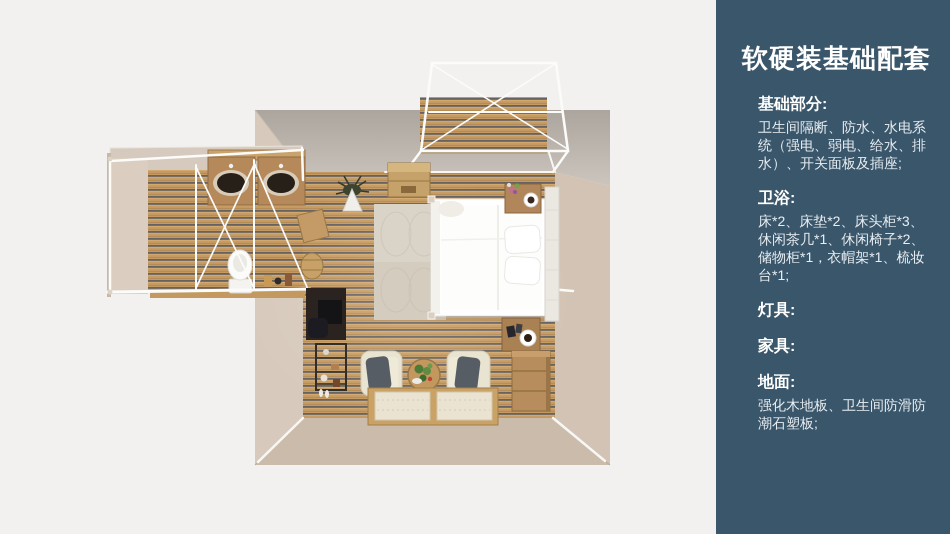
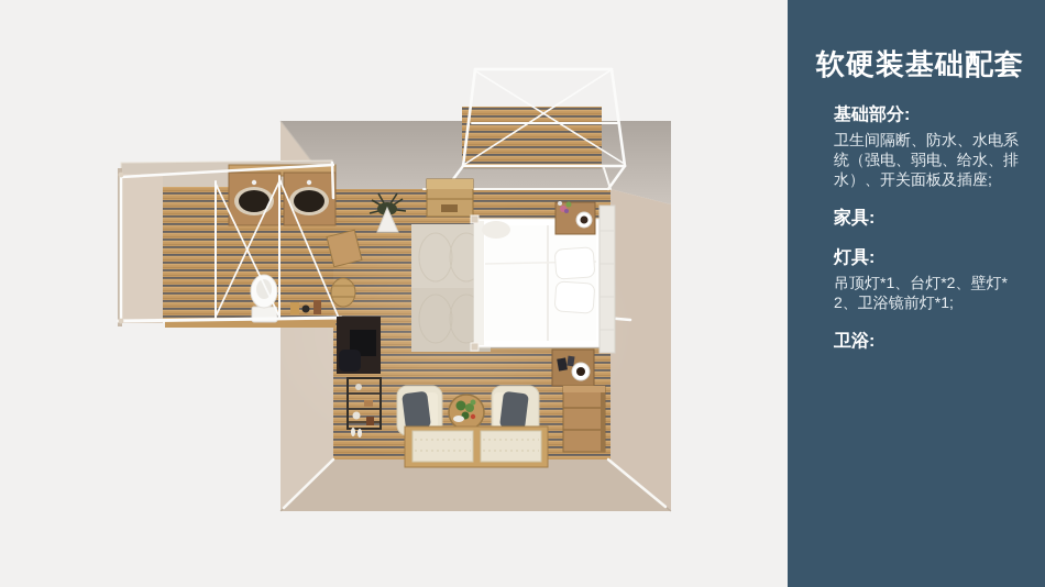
  软硬装基础配套
  基础部分:
  卫生间隔断、防水、水电系统（强电、弱电、给水、排水）、开关面板及插座;
- 卫浴:
+ 家具:
- 床*2、床垫*2、床头柜*3、休闲茶几*1、休闲椅子*2、储物柜*1，衣帽架*1、梳妆台*1;
  灯具:
+ 吊顶灯*1、台灯*2、壁灯*2、卫浴镜前灯*1;
- 家具:
+ 卫浴:
- 地面:
- 强化木地板、卫生间防滑防潮石塑板;
